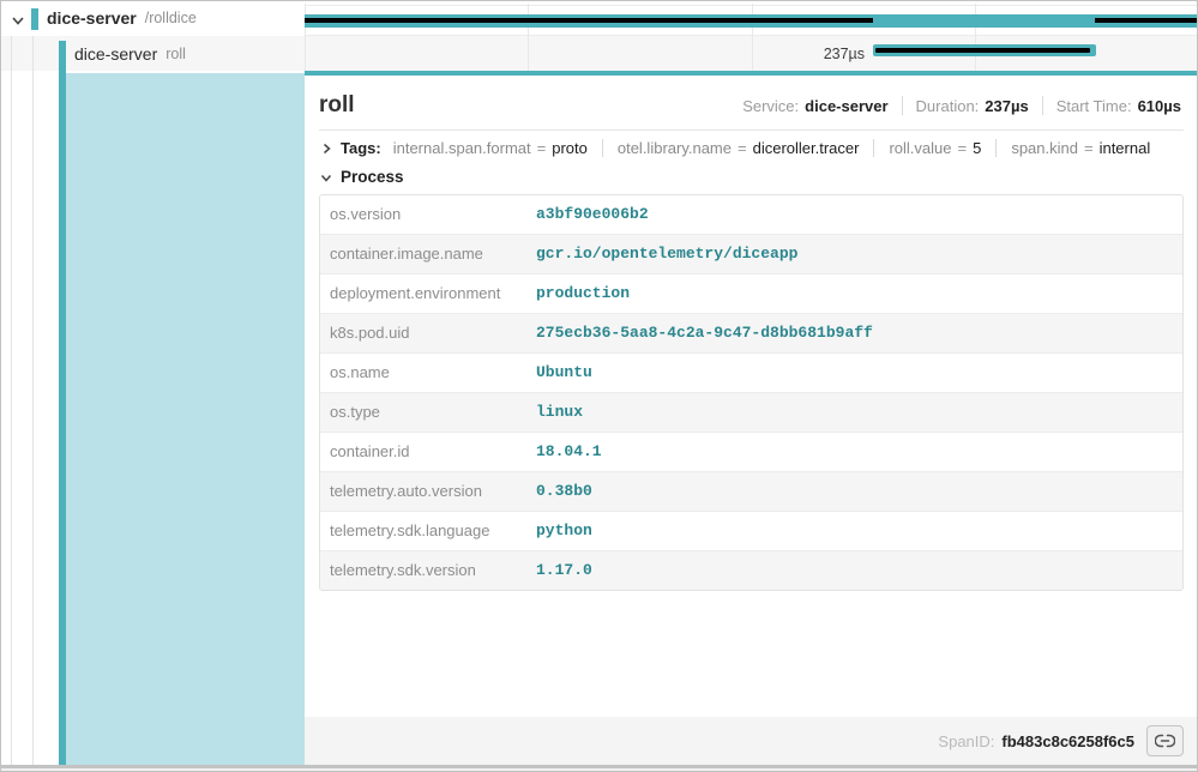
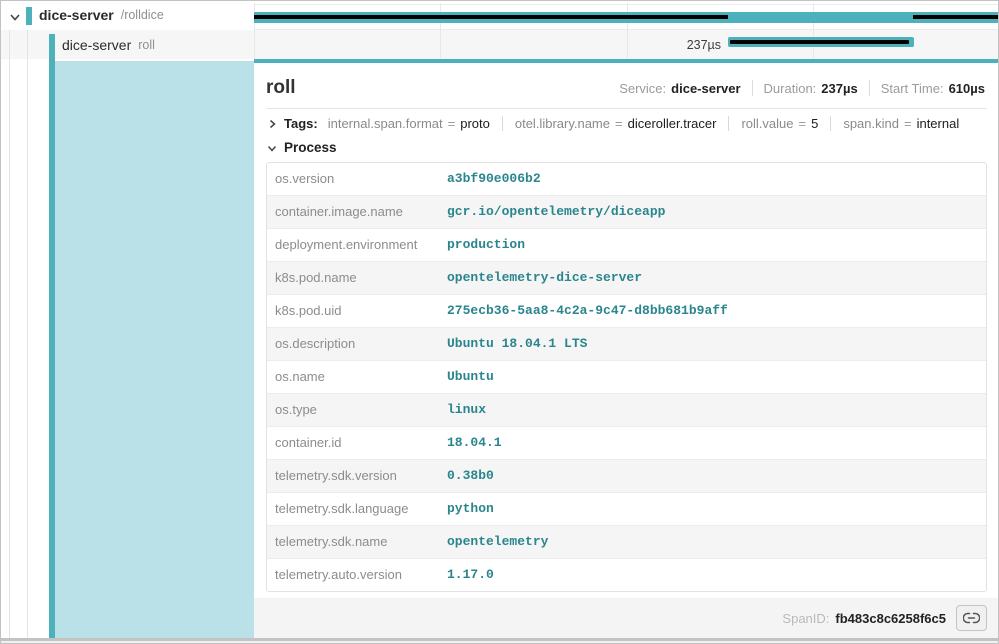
  dice-server
  /rolldice
  dice-server
  roll
  237µs
  roll
  Service:
  dice-server
  Duration:
  237µs
  Start Time:
  610µs
  Tags:
  internal.span.format = proto
  otel.library.name = diceroller.tracer
  roll.value = 5
  span.kind = internal
  Process
  os.version	a3bf90e006b2
  container.image.name	gcr.io/opentelemetry/diceapp
  deployment.environment	production
+ k8s.pod.name	opentelemetry-dice-server
  k8s.pod.uid	275ecb36-5aa8-4c2a-9c47-d8bb681b9aff
+ os.description	Ubuntu 18.04.1 LTS
  os.name	Ubuntu
  os.type	linux
  container.id	18.04.1
- telemetry.auto.version	0.38b0
+ telemetry.sdk.version	0.38b0
  telemetry.sdk.language	python
+ telemetry.sdk.name	opentelemetry
- telemetry.sdk.version	1.17.0
+ telemetry.auto.version	1.17.0
  SpanID:
  fb483c8c6258f6c5
